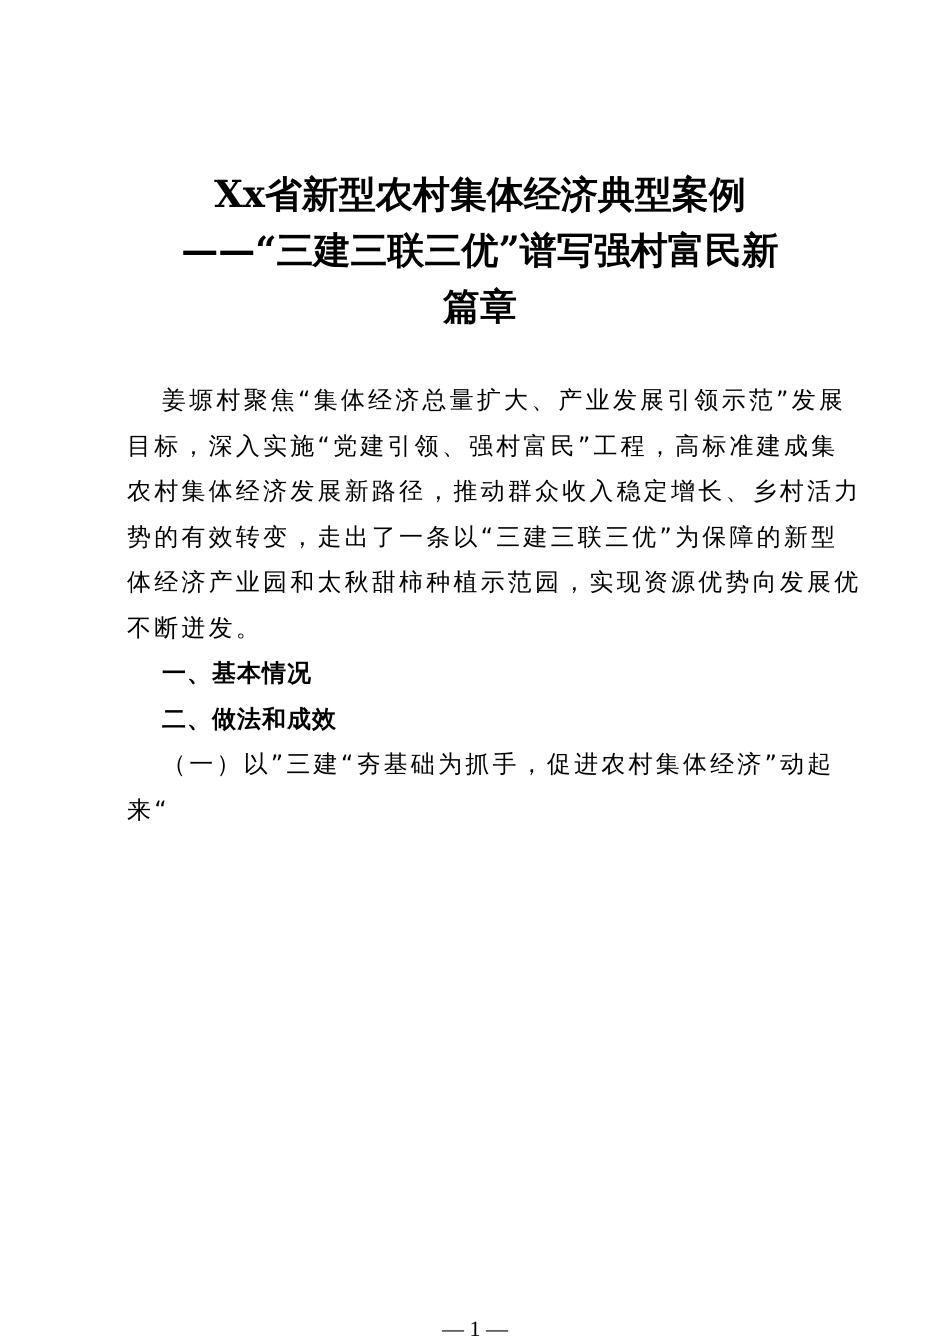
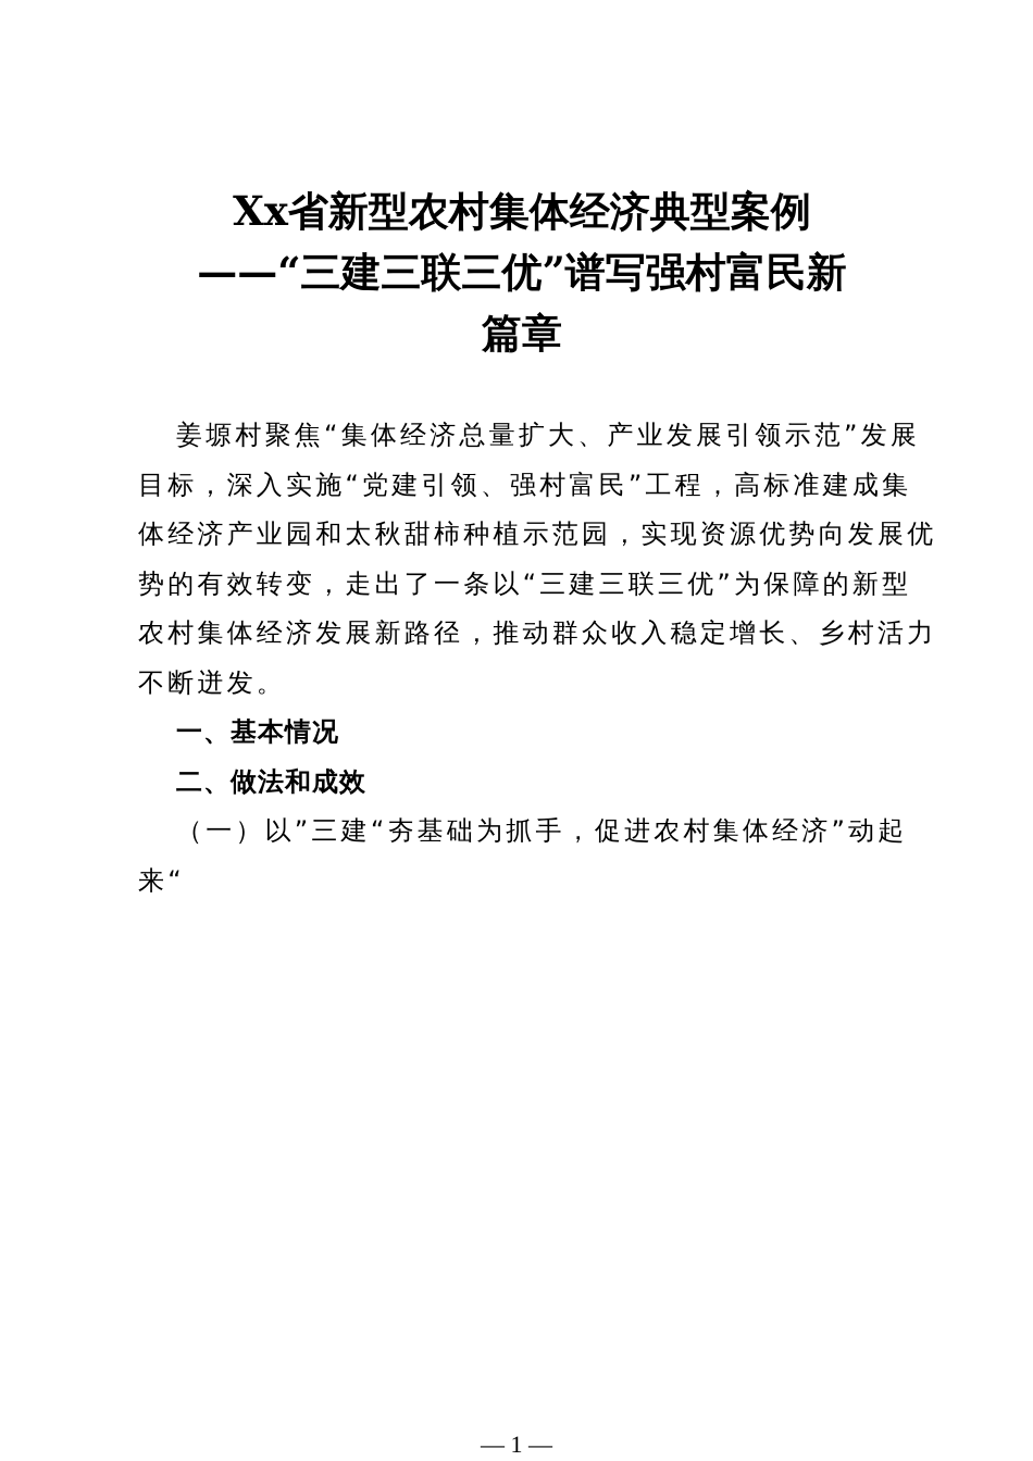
  Xx省新型农村集体经济典型案例
  ——“三建三联三优”谱写强村富民新
  篇章
  姜塬村聚焦“集体经济总量扩大、产业发展引领示范”发展
  目标，深入实施“党建引领、强村富民”工程，高标准建成集
- 农村集体经济发展新路径，推动群众收入稳定增长、乡村活力
+ 体经济产业园和太秋甜柿种植示范园，实现资源优势向发展优
  势的有效转变，走出了一条以“三建三联三优”为保障的新型
- 体经济产业园和太秋甜柿种植示范园，实现资源优势向发展优
+ 农村集体经济发展新路径，推动群众收入稳定增长、乡村活力
  不断迸发。
  一、基本情况
  二、做法和成效
  （一）以”三建“夯基础为抓手，促进农村集体经济”动起
  来“
  — 1 —
